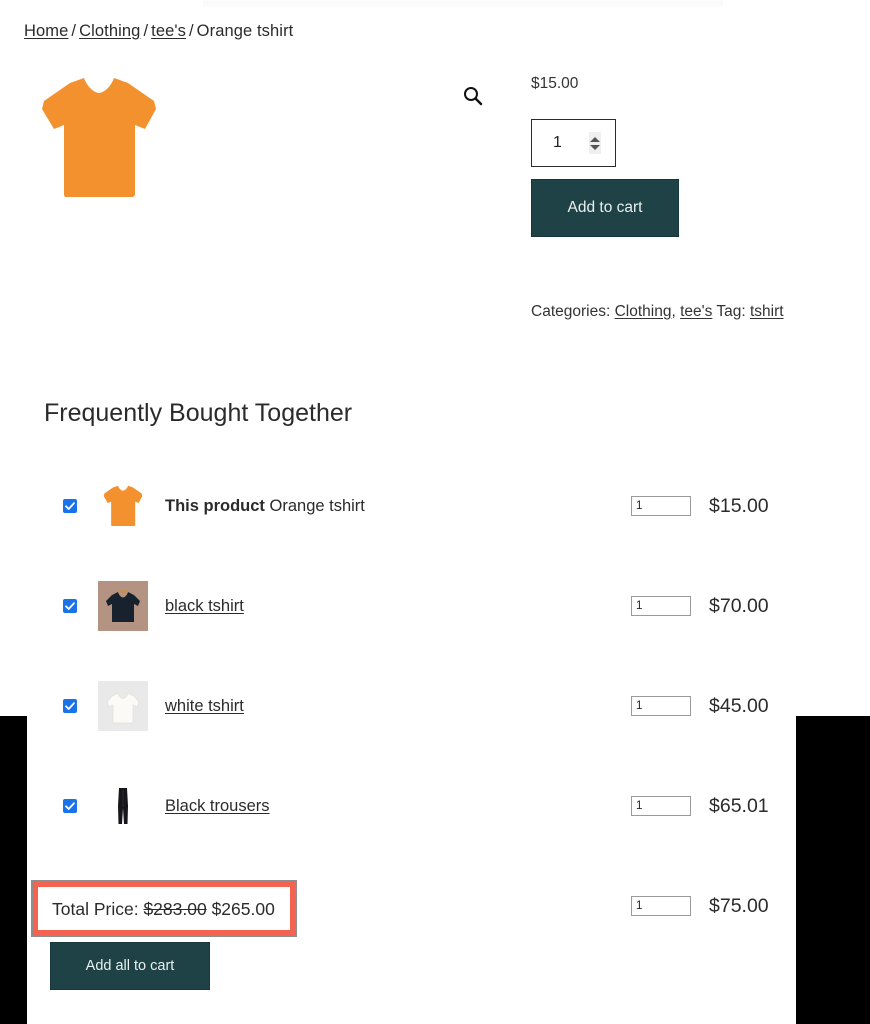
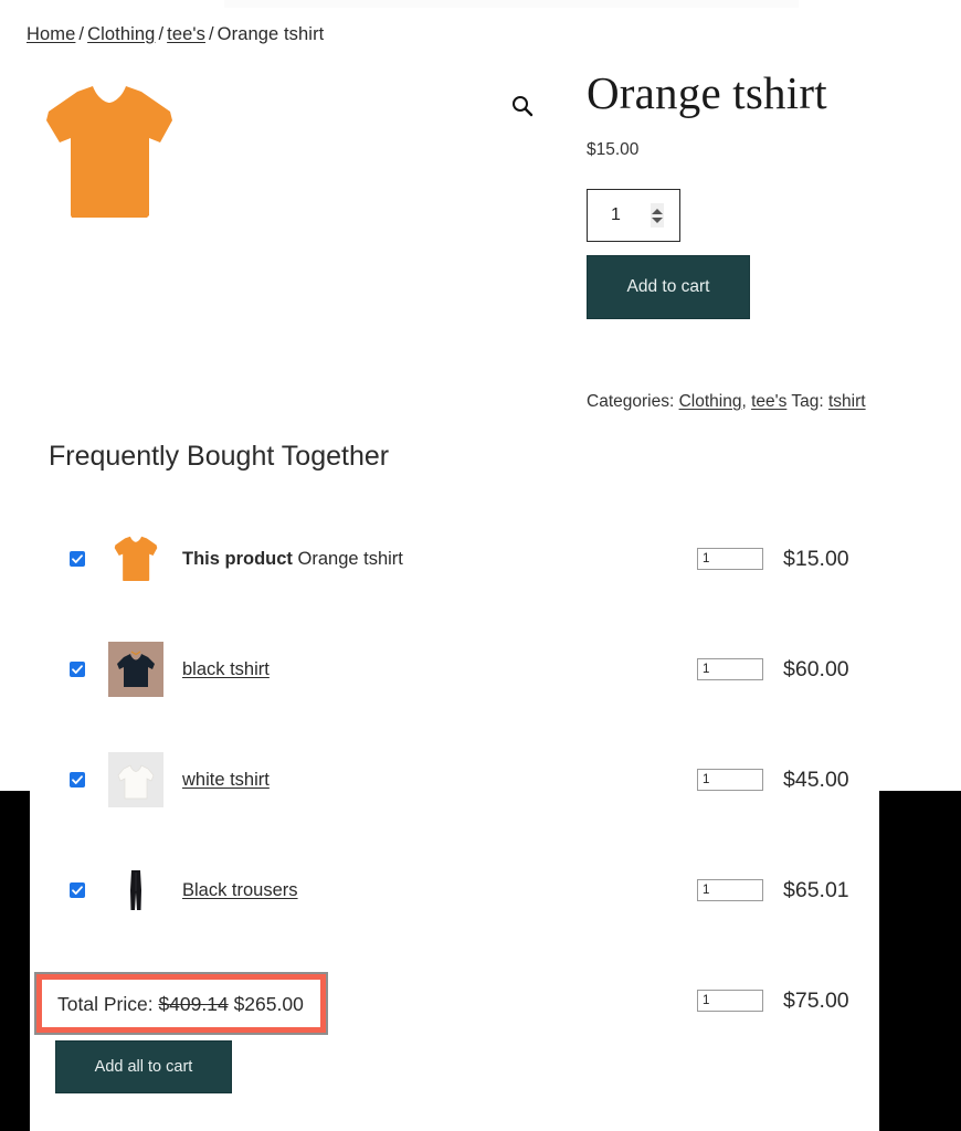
  Home / Clothing / tee's / Orange tshirt
+ Orange tshirt
  $15.00
  1
  Add to cart
  Categories: Clothing, tee's Tag: tshirt
  Frequently Bought Together
  This product Orange tshirt
  1
  $15.00
  black tshirt
  1
- $70.00
+ $60.00
  white tshirt
  1
  $45.00
  Black trousers
  1
  $65.01
  1
  $75.00
- Total Price: $283.00 $265.00
+ Total Price: $409.14 $265.00
  Add all to cart
